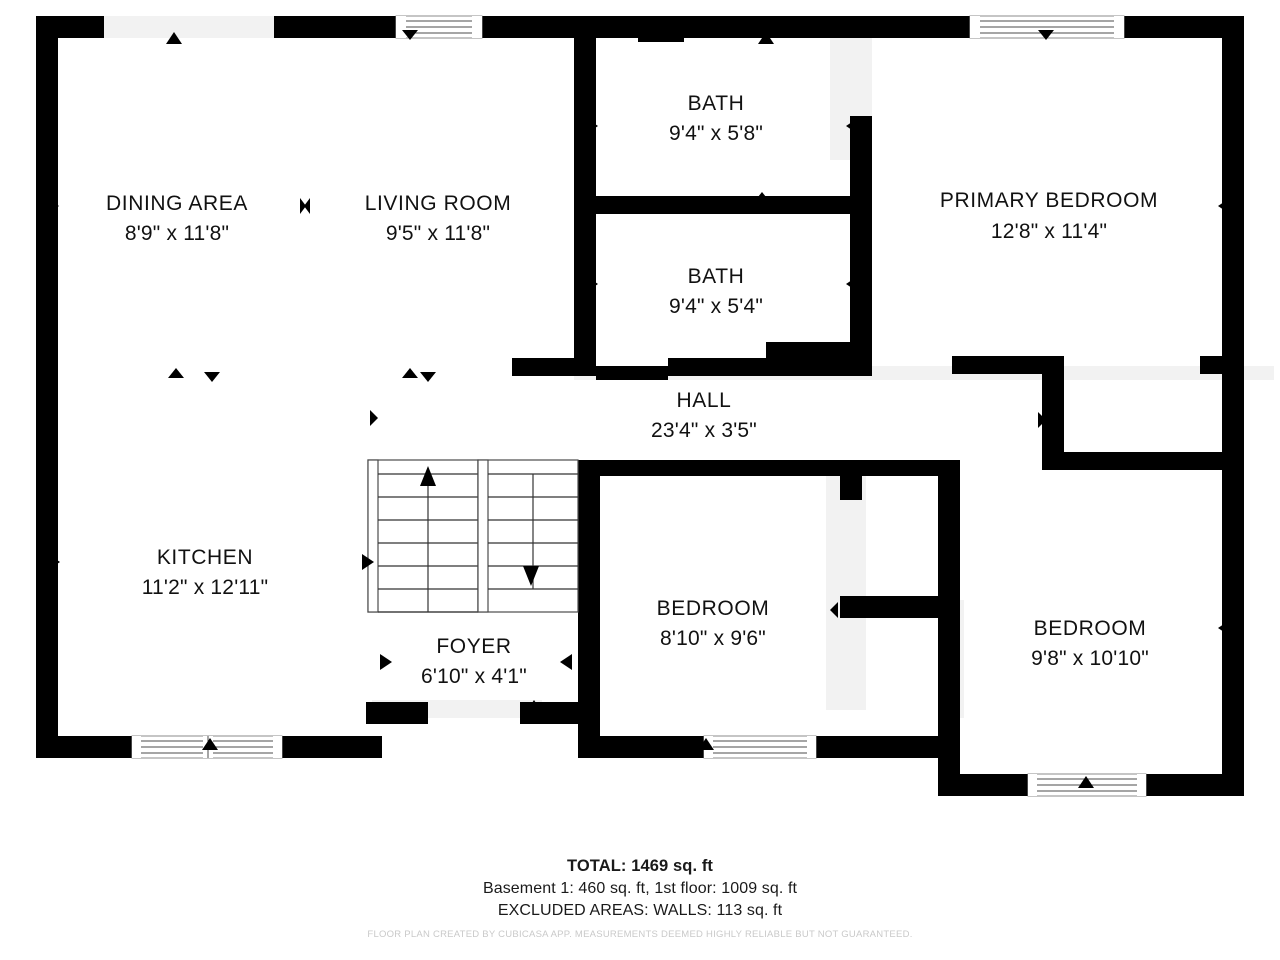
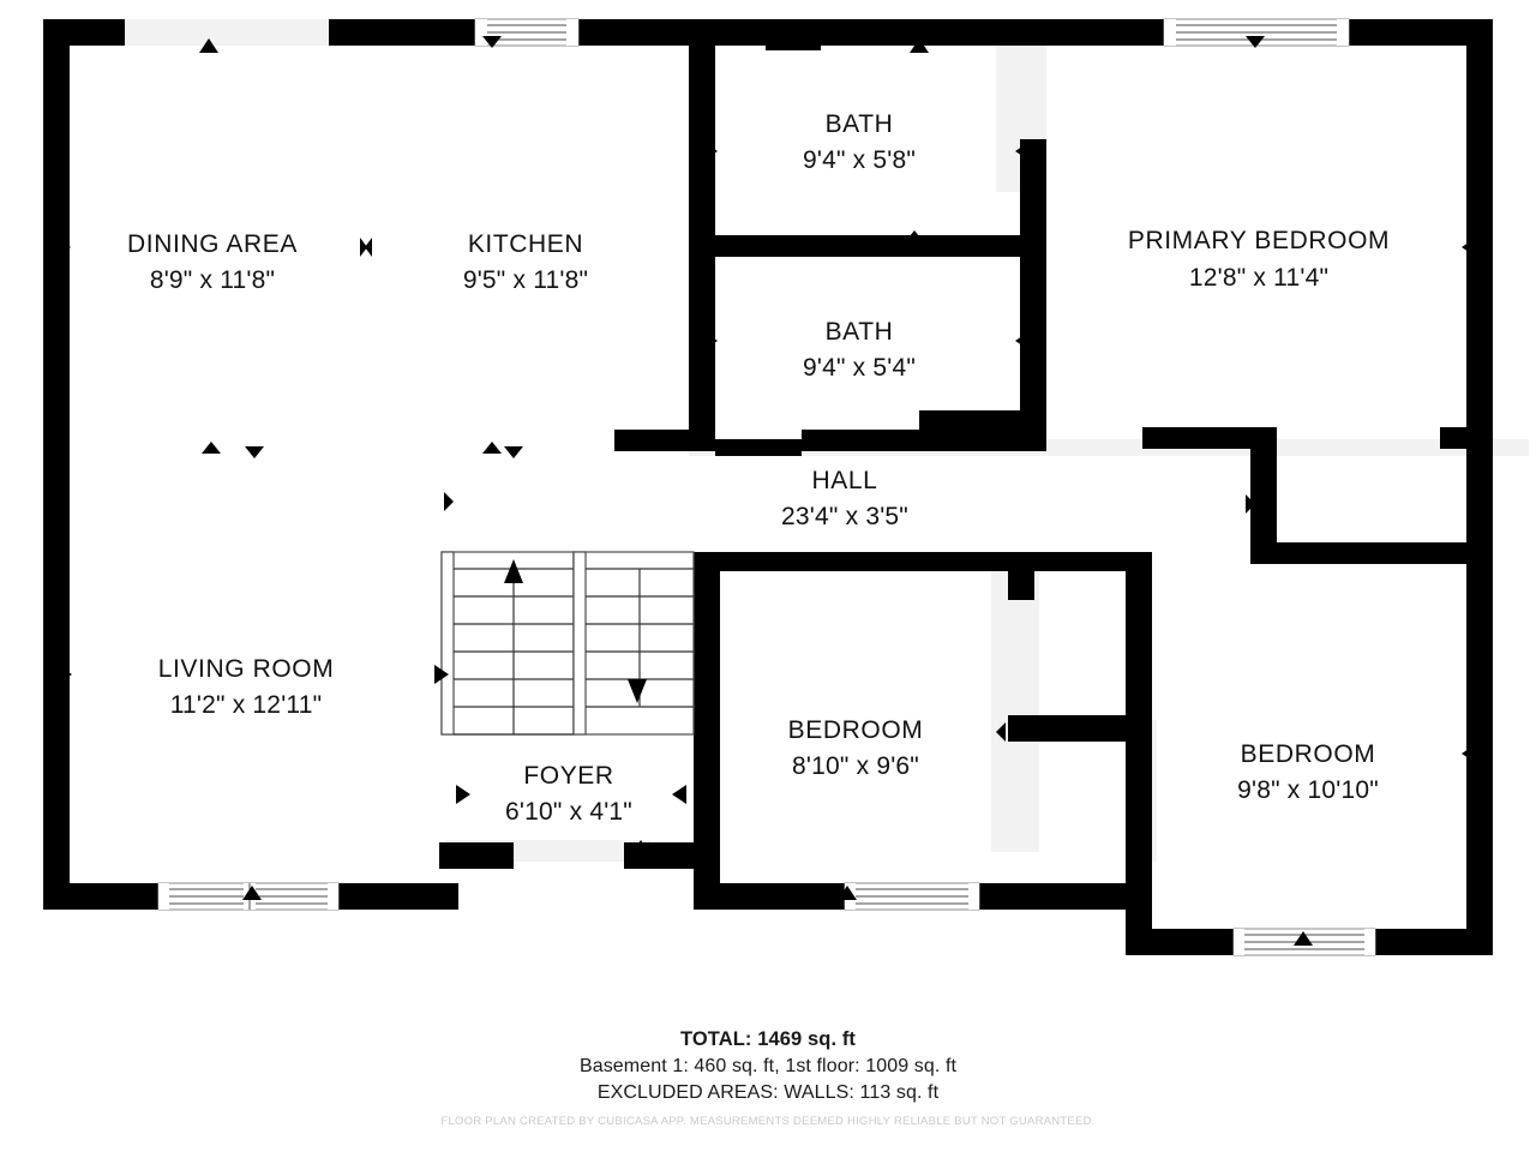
  DINING AREA
  8'9" x 11'8"
- LIVING ROOM
+ KITCHEN
  9'5" x 11'8"
  BATH
  9'4" x 5'8"
  BATH
  9'4" x 5'4"
  PRIMARY BEDROOM
  12'8" x 11'4"
  HALL
  23'4" x 3'5"
- KITCHEN
+ LIVING ROOM
  11'2" x 12'11"
  FOYER
  6'10" x 4'1"
  BEDROOM
  8'10" x 9'6"
  BEDROOM
  9'8" x 10'10"
  TOTAL: 1469 sq. ft
  Basement 1: 460 sq. ft, 1st floor: 1009 sq. ft
  EXCLUDED AREAS: WALLS: 113 sq. ft
  FLOOR PLAN CREATED BY CUBICASA APP. MEASUREMENTS DEEMED HIGHLY RELIABLE BUT NOT GUARANTEED.
